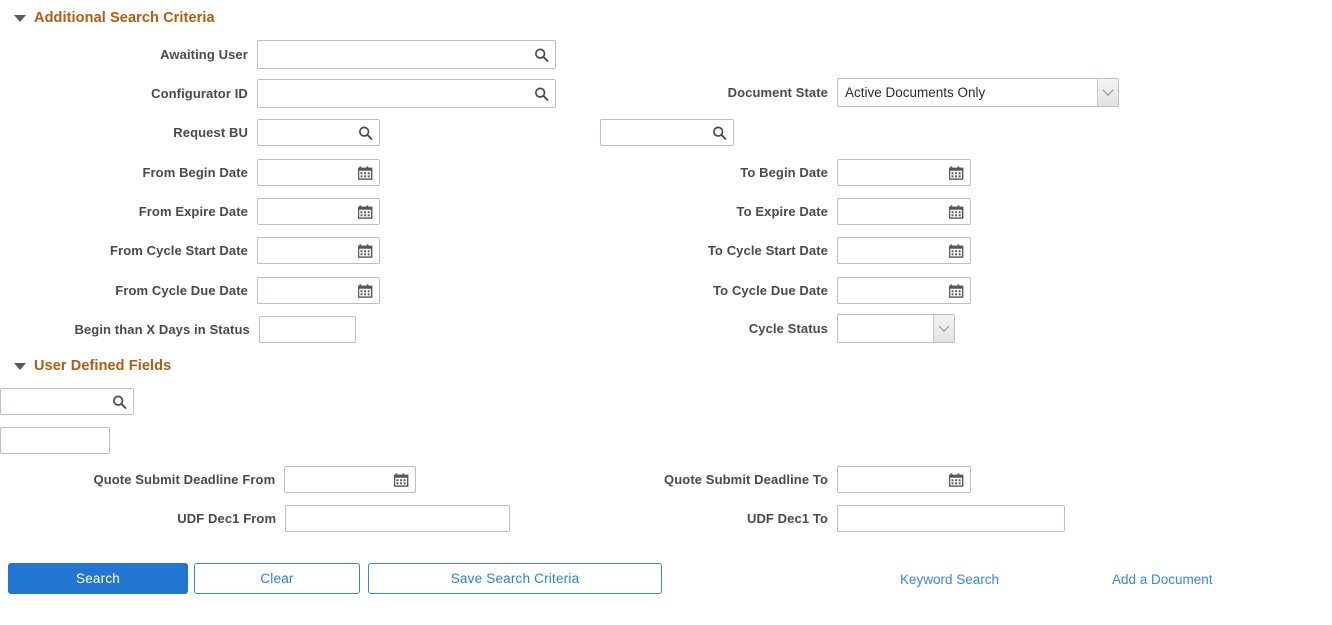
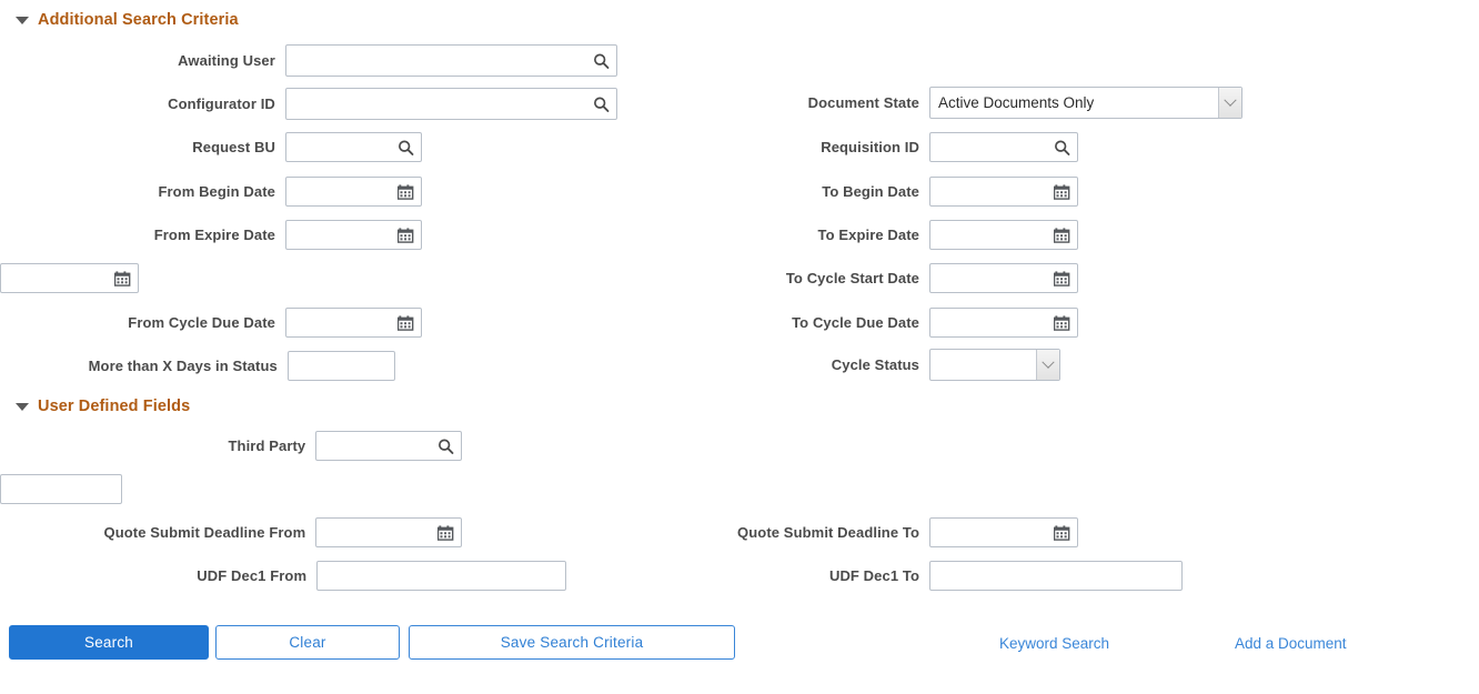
  Additional Search Criteria
  Awaiting User
  Configurator ID
  Request BU
  From Begin Date
  From Expire Date
- From Cycle Start Date
  From Cycle Due Date
- Begin than X Days in Status
+ More than X Days in Status
  Document State
  Active Documents Only
+ Requisition ID
  To Begin Date
  To Expire Date
  To Cycle Start Date
  To Cycle Due Date
  Cycle Status
  User Defined Fields
+ Third Party
  Quote Submit Deadline From
  UDF Dec1 From
  Quote Submit Deadline To
  UDF Dec1 To
  Search
  Clear
  Save Search Criteria
  Keyword Search
  Add a Document
